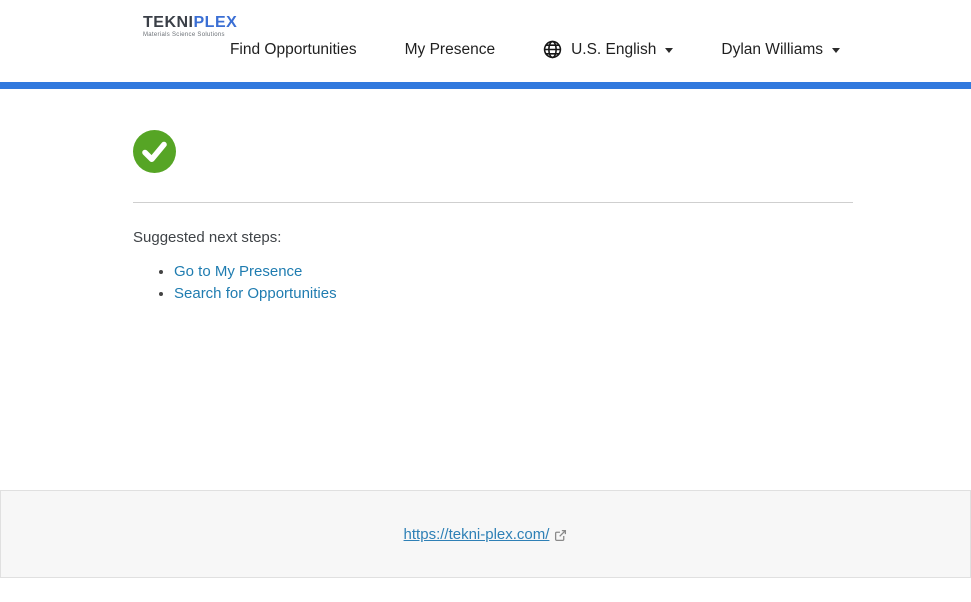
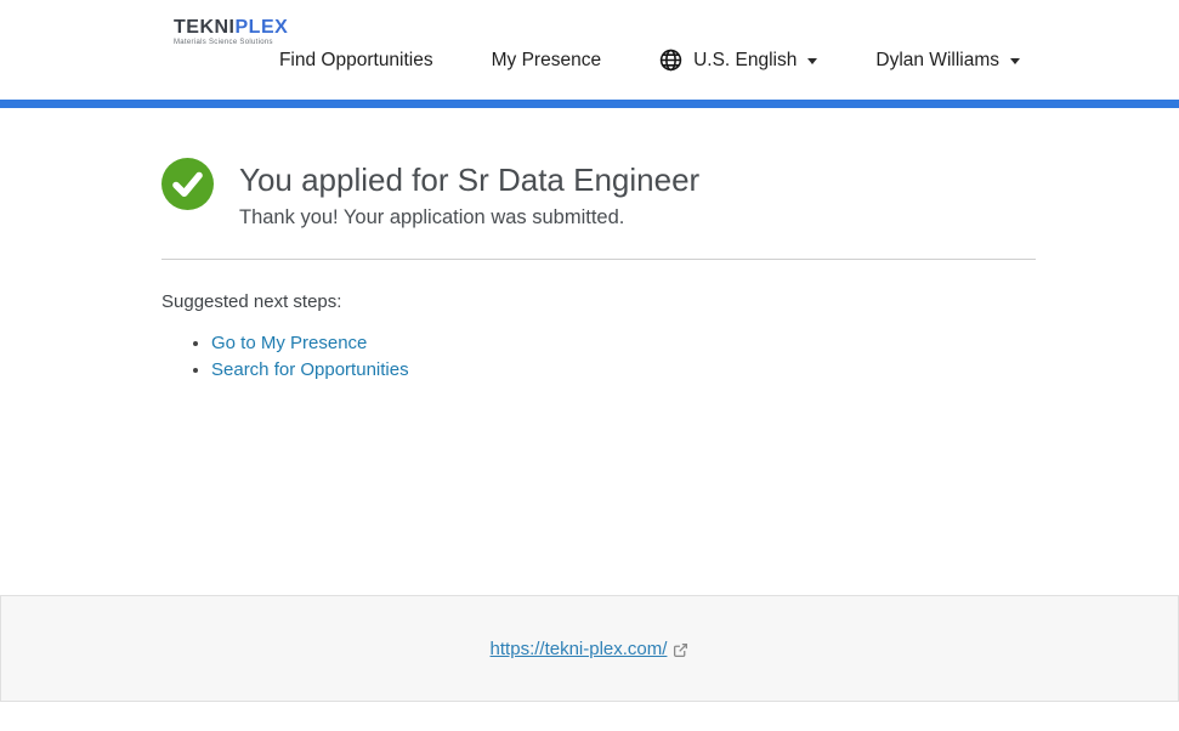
  TEKNIPLEX
  Find Opportunities
  My Presence
  U.S. English
  Dylan Williams
+ You applied for Sr Data Engineer
+ Thank you! Your application was submitted.
  Suggested next steps:
  Go to My Presence
  Search for Opportunities
  https://tekni-plex.com/
